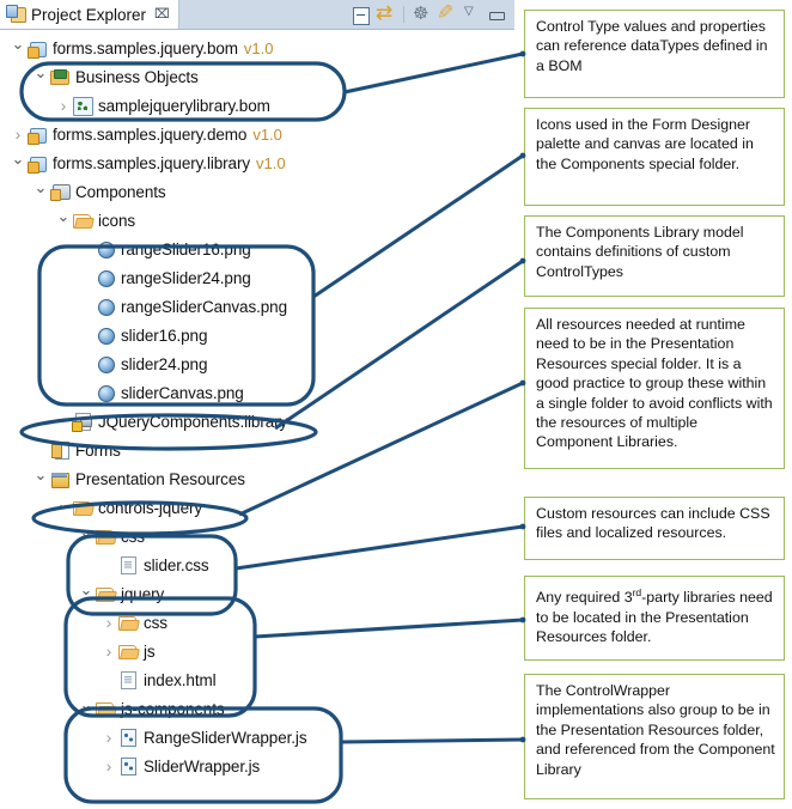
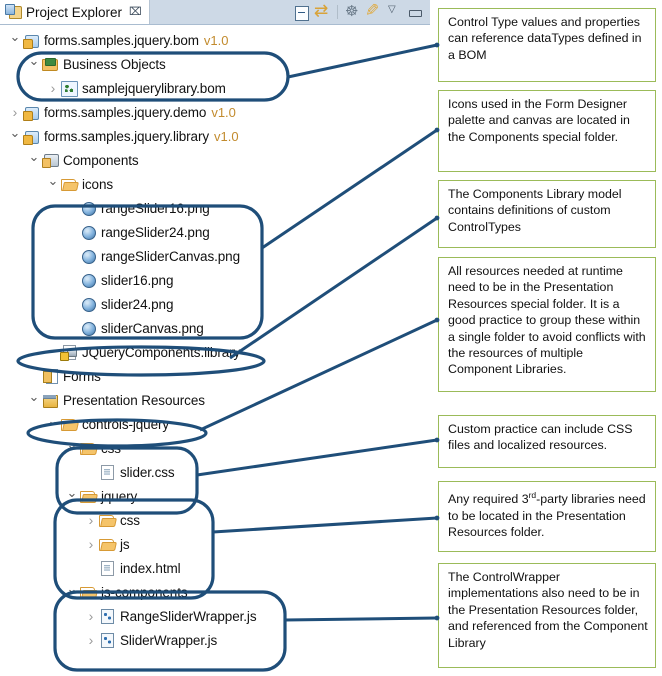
  Project Explorer
  ⌧
  forms.samples.jquery.bom
  v1.0
  Business Objects
  samplejquerylibrary.bom
  forms.samples.jquery.demo
  v1.0
  forms.samples.jquery.library
  v1.0
  Components
  icons
  rangeSlider16.png
  rangeSlider24.png
  rangeSliderCanvas.png
  slider16.png
  slider24.png
  sliderCanvas.png
  JQueryComponents.libr
  Forms
  Presentation Resources
  controls-jquery
  slider.css
  jquery
  css
  js
  index.html
  RangeSliderWrapper.js
  SliderWrapper.js
  Control Type values and properties can reference dataTypes defined in a BOM
  Icons used in the Form Designer palette and canvas are located in the Components special folder.
  The Components Library model contains definitions of custom ControlTypes
  All resources needed at runtime need to be in the Presentation Resources special folder. It is a good practice to group these within a single folder to avoid conflicts with the resources of multiple Component Libraries.
- Custom resources can include CSS files and localized resources.
+ Custom practice can include CSS files and localized resources.
  Any required 3rd-party libraries need to be located in the Presentation Resources folder.
- The ControlWrapper implementations also group to be in the Presentation Resources folder, and referenced from the Component Library
+ The ControlWrapper implementations also need to be in the Presentation Resources folder, and referenced from the Component Library
